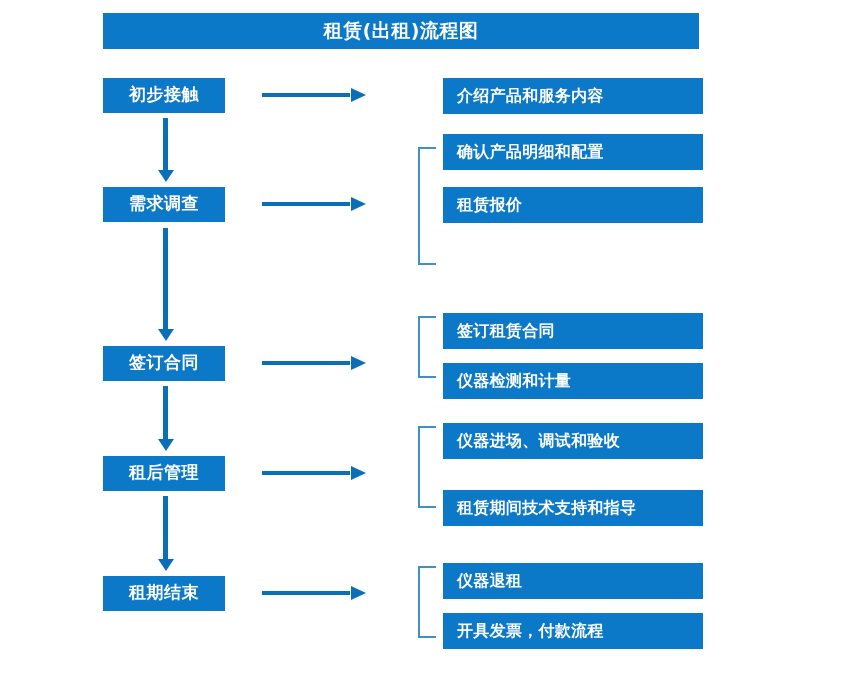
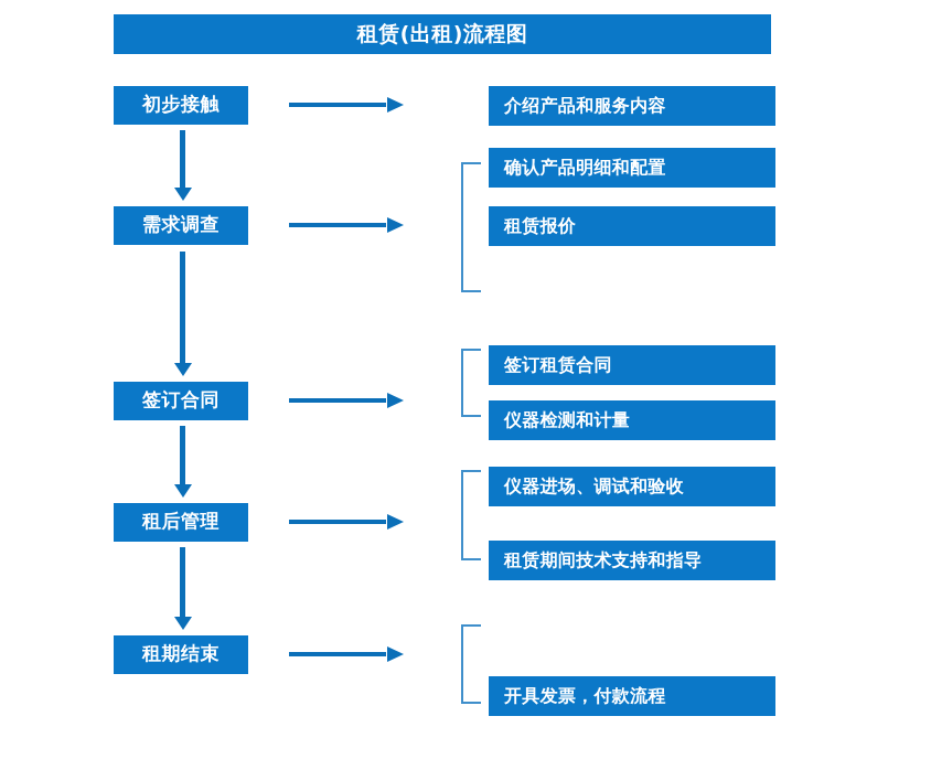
  租赁(出租)流程图
  初步接触
  需求调查
  签订合同
  租后管理
  租期结束
  介绍产品和服务内容
  确认产品明细和配置
  租赁报价
  签订租赁合同
  仪器检测和计量
  仪器进场、调试和验收
  租赁期间技术支持和指导
- 仪器退租
  开具发票，付款流程
